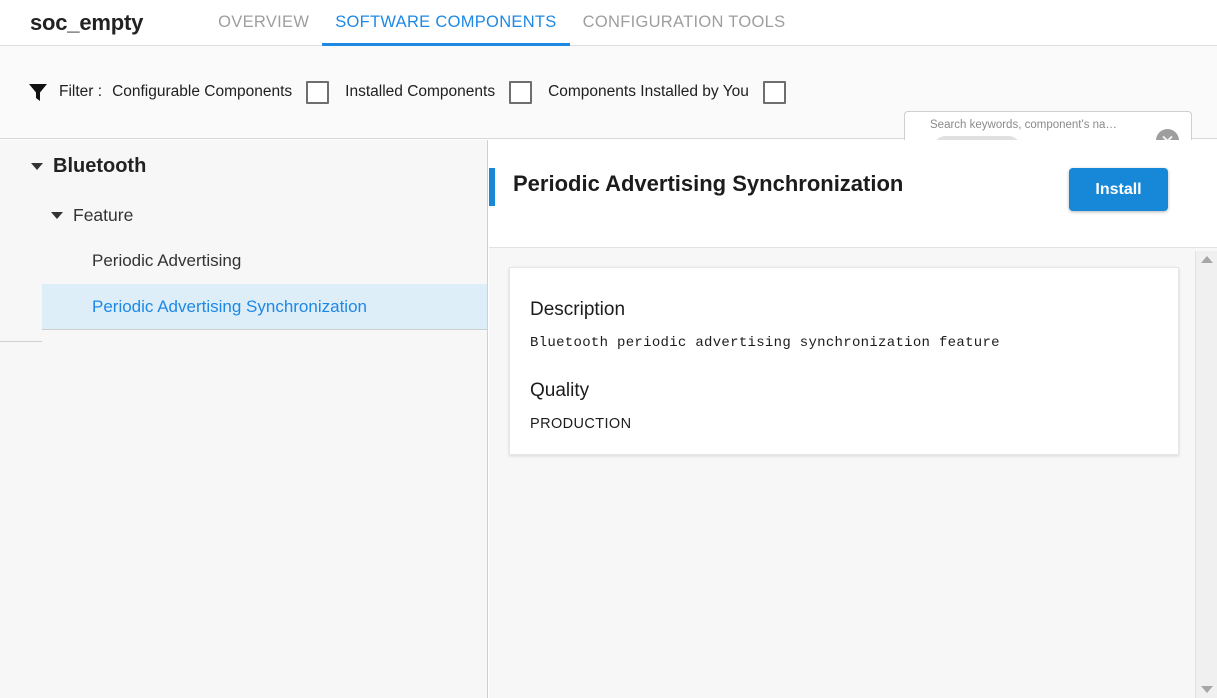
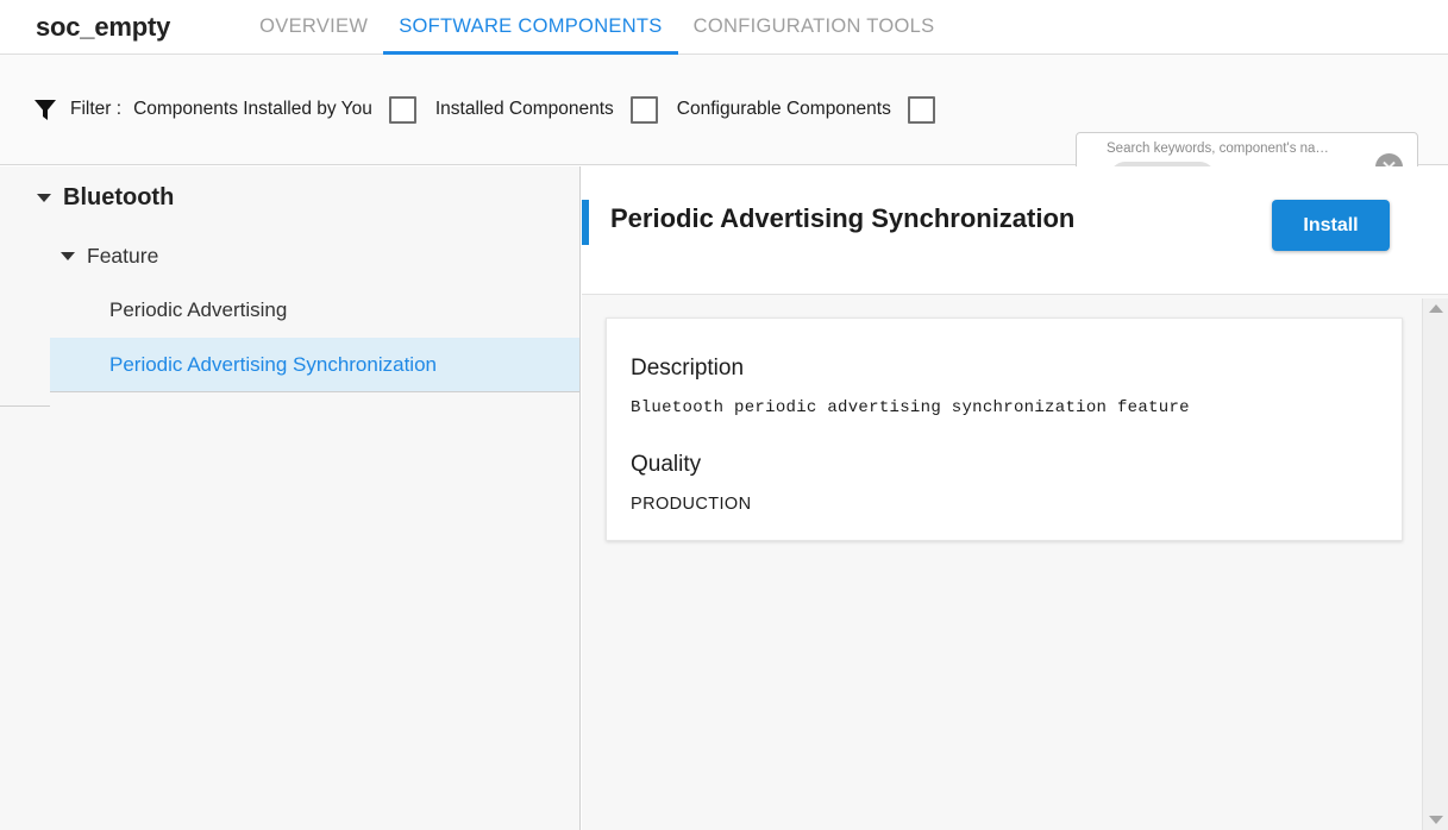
  soc_empty
  OVERVIEW
  SOFTWARE COMPONENTS
  CONFIGURATION TOOLS
  Filter :
- Configurable Components
+ Components Installed by You
  Installed Components
- Components Installed by You
+ Configurable Components
  Search keywords, component's na…
  Bluetooth
  Feature
  Periodic Advertising
  Periodic Advertising Synchronization
  Periodic Advertising Synchronization
  Install
  Description
  Bluetooth periodic advertising synchronization feature
  Quality
  PRODUCTION
